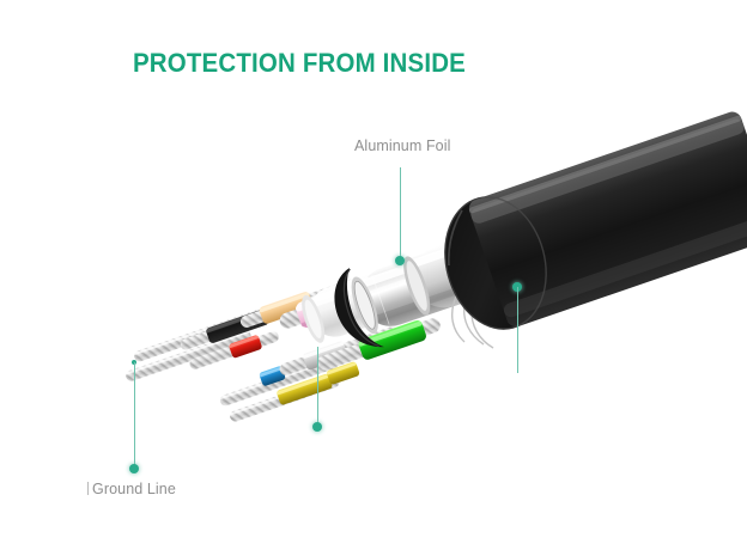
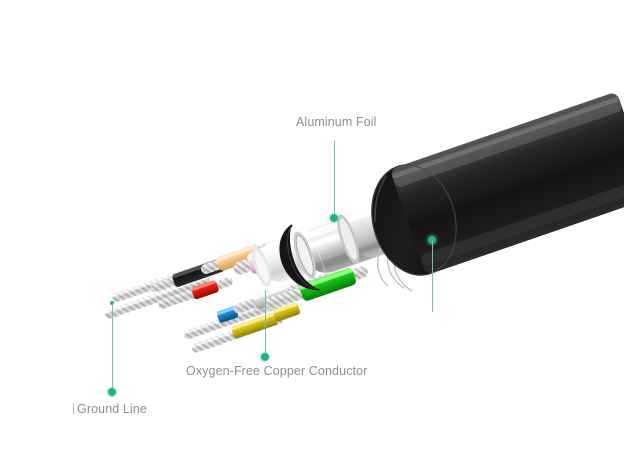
- PROTECTION FROM INSIDE
  Aluminum Foil
+ Oxygen-Free Copper Conductor
  Ground Line
